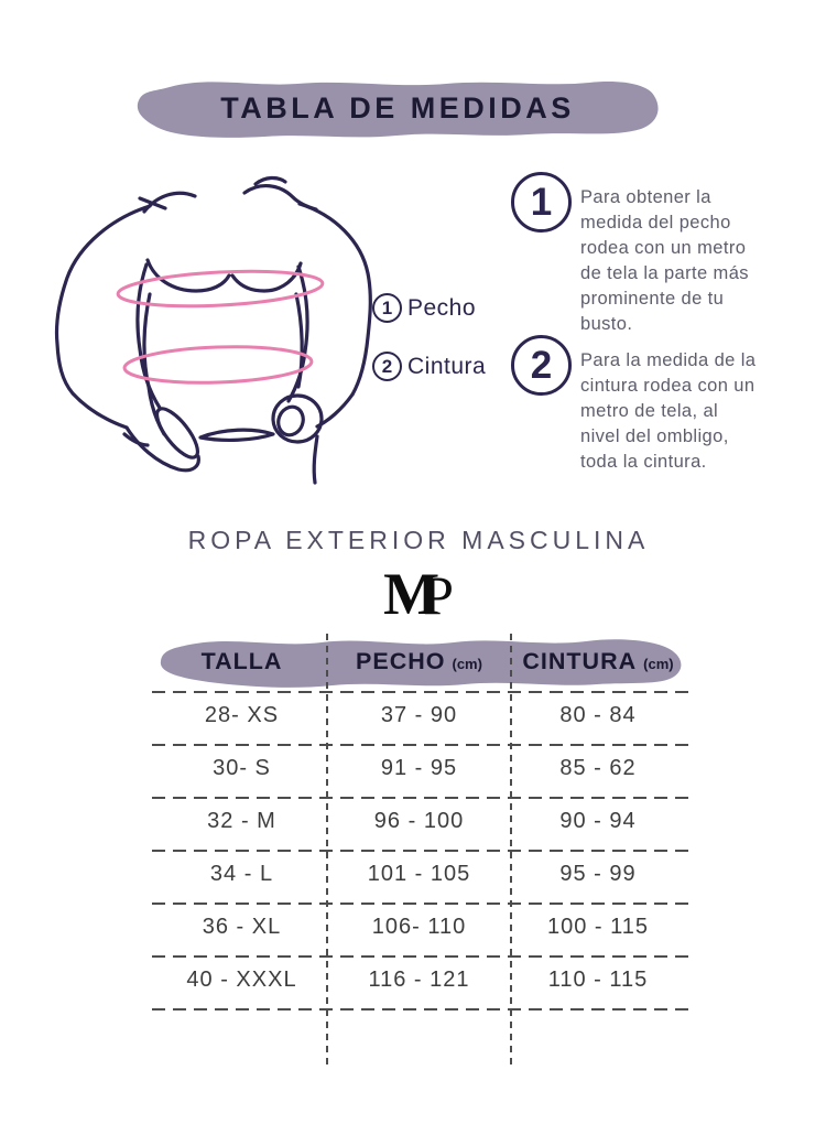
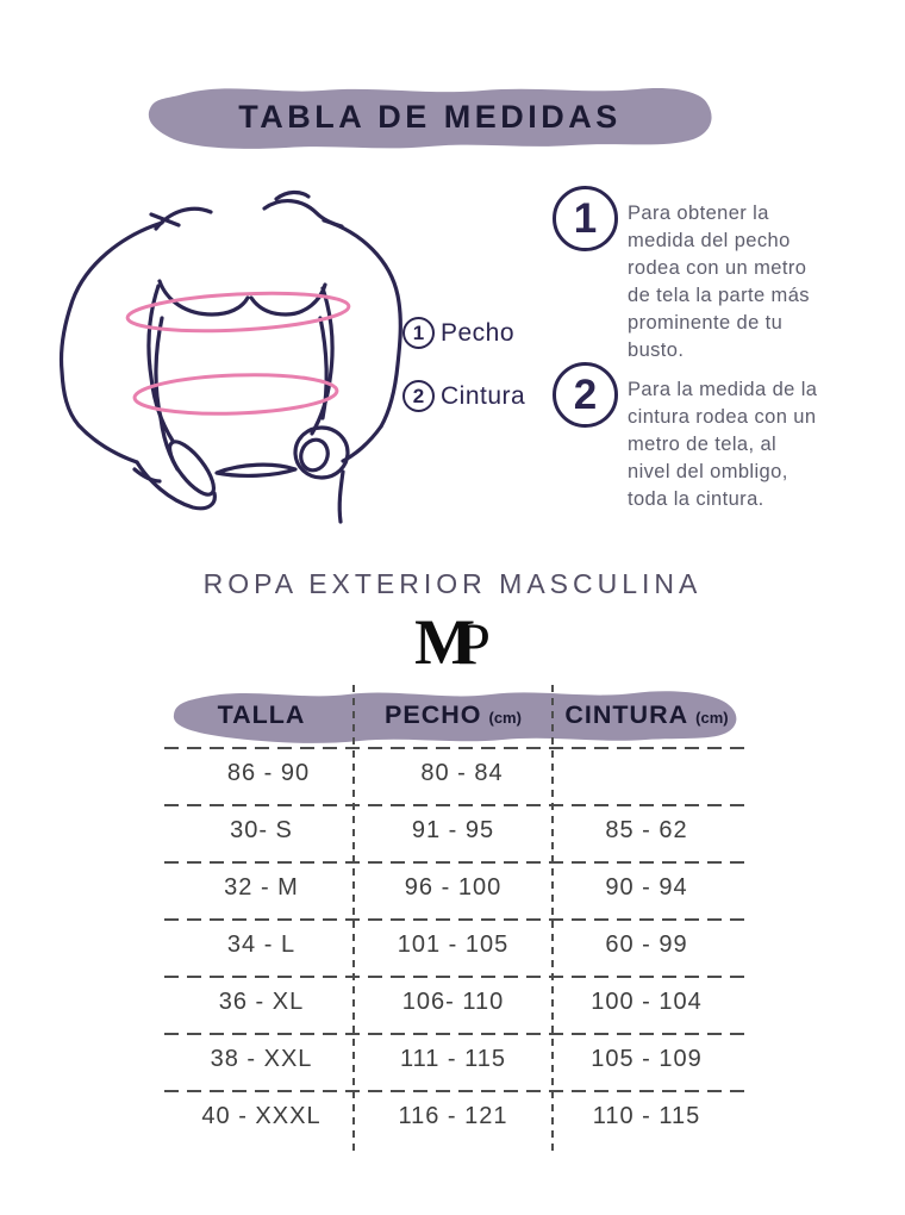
  TABLA DE MEDIDAS
  1
  Pecho
  2
  Cintura
  1
  Para obtener la medida del pecho rodea con un metro de tela la parte más prominente de tu busto.
  2
  Para la medida de la cintura rodea con un metro de tela, al nivel del ombligo, toda la cintura.
  ROPA EXTERIOR MASCULINA
  MP
  TALLA
  PECHO
  (cm)
  CINTURA
  (cm)
- 28- XS
- 37 - 90
+ 86 - 90
  80 - 84
  30- S
  91 - 95
  85 - 62
  32 - M
  96 - 100
  90 - 94
  34 - L
  101 - 105
- 95 - 99
+ 60 - 99
  36 - XL
  106- 110
- 100 - 115
+ 100 - 104
+ 38 - XXL
+ 111 - 115
+ 105 - 109
  40 - XXXL
  116 - 121
  110 - 115
